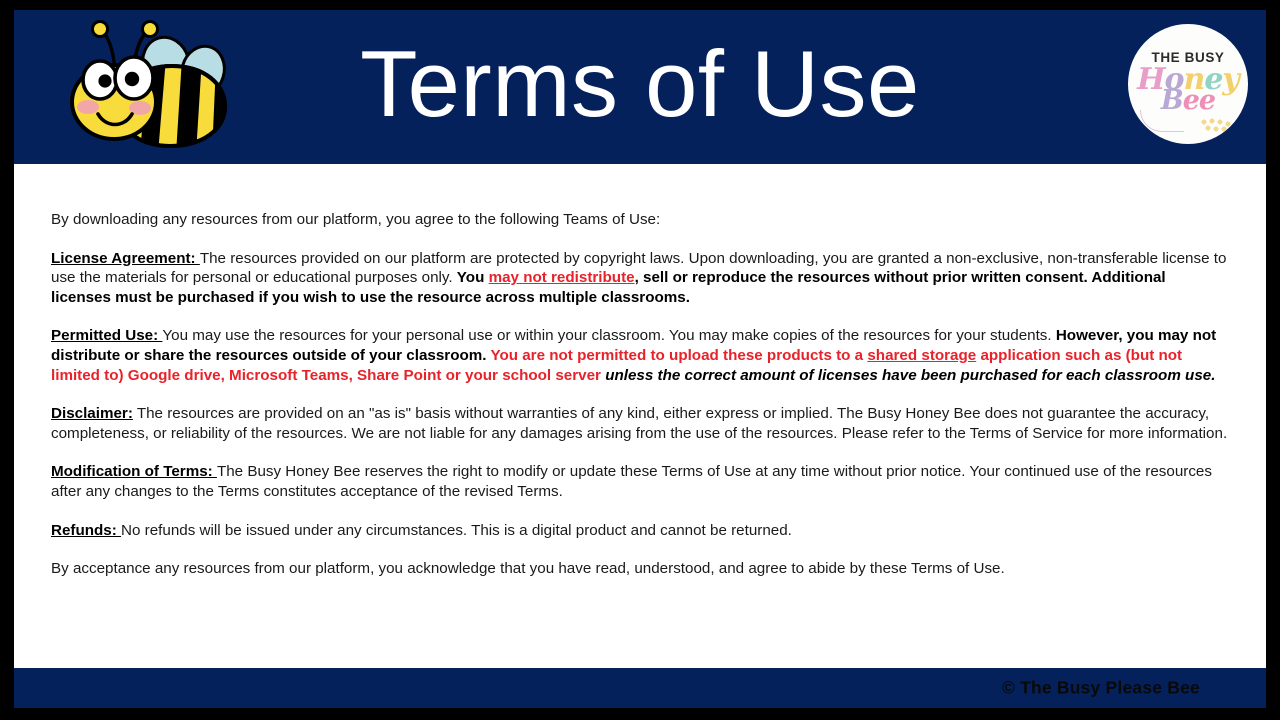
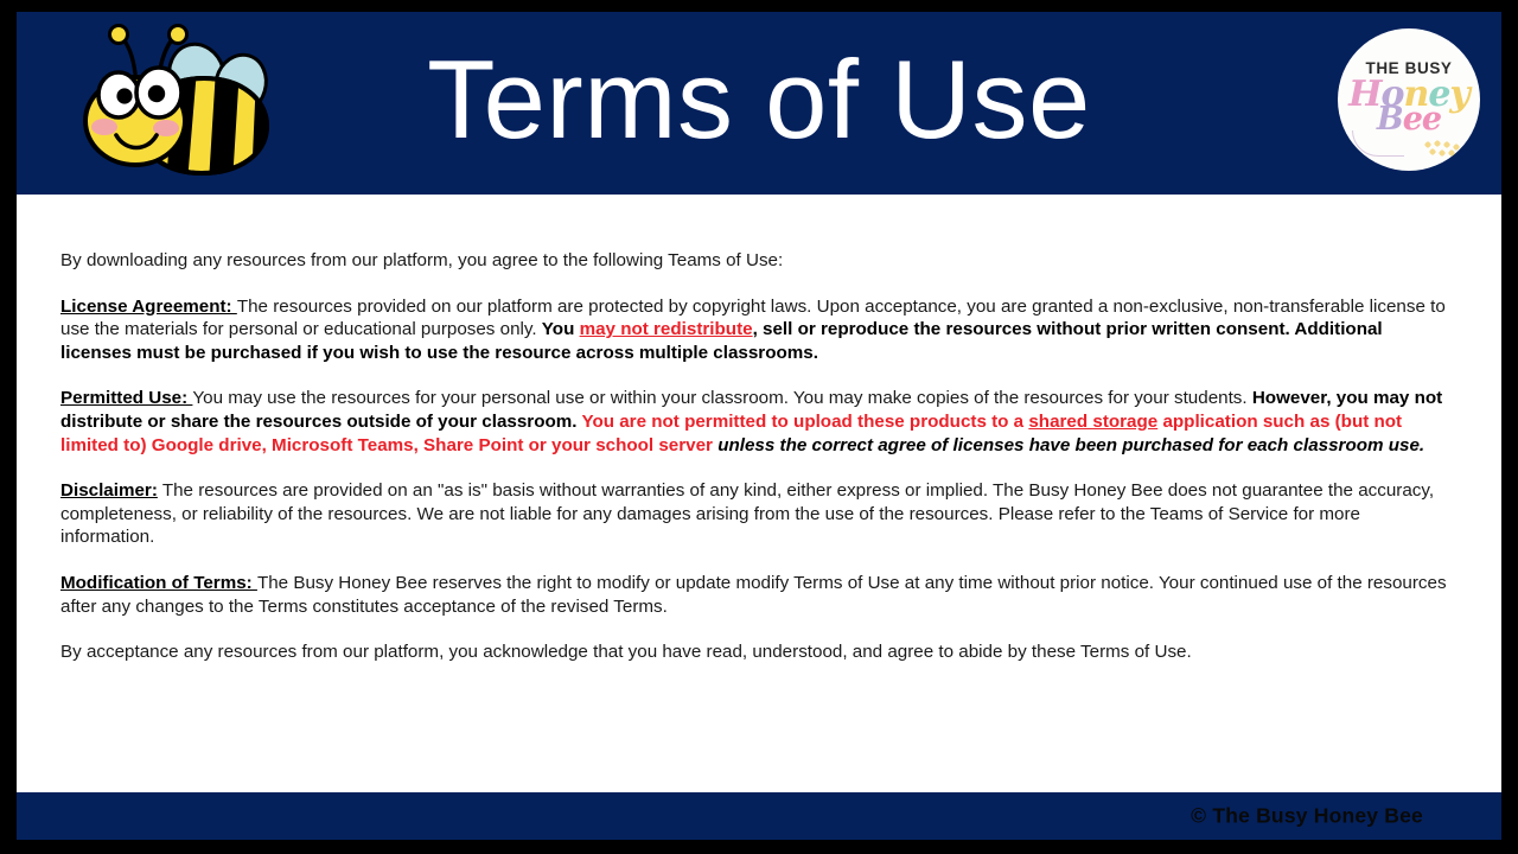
  Terms of Use
  THE BUSY
  Honey
  Bee
  By downloading any resources from our platform, you agree to the following Teams of Use:
- License Agreement: The resources provided on our platform are protected by copyright laws. Upon downloading, you are granted a non-exclusive, non-transferable license to use the materials for personal or educational purposes only. You may not redistribute, sell or reproduce the resources without prior written consent. Additional licenses must be purchased if you wish to use the resource across multiple classrooms.
+ License Agreement: The resources provided on our platform are protected by copyright laws. Upon acceptance, you are granted a non-exclusive, non-transferable license to use the materials for personal or educational purposes only. You may not redistribute, sell or reproduce the resources without prior written consent. Additional licenses must be purchased if you wish to use the resource across multiple classrooms.
- Permitted Use: You may use the resources for your personal use or within your classroom. You may make copies of the resources for your students. However, you may not distribute or share the resources outside of your classroom. You are not permitted to upload these products to a shared storage application such as (but not limited to) Google drive, Microsoft Teams, Share Point or your school server unless the correct amount of licenses have been purchased for each classroom use.
+ Permitted Use: You may use the resources for your personal use or within your classroom. You may make copies of the resources for your students. However, you may not distribute or share the resources outside of your classroom. You are not permitted to upload these products to a shared storage application such as (but not limited to) Google drive, Microsoft Teams, Share Point or your school server unless the correct agree of licenses have been purchased for each classroom use.
- Disclaimer: The resources are provided on an "as is" basis without warranties of any kind, either express or implied. The Busy Honey Bee does not guarantee the accuracy, completeness, or reliability of the resources. We are not liable for any damages arising from the use of the resources. Please refer to the Terms of Service for more information.
+ Disclaimer: The resources are provided on an "as is" basis without warranties of any kind, either express or implied. The Busy Honey Bee does not guarantee the accuracy, completeness, or reliability of the resources. We are not liable for any damages arising from the use of the resources. Please refer to the Teams of Service for more information.
- Modification of Terms: The Busy Honey Bee reserves the right to modify or update these Terms of Use at any time without prior notice. Your continued use of the resources after any changes to the Terms constitutes acceptance of the revised Terms.
+ Modification of Terms: The Busy Honey Bee reserves the right to modify or update modify Terms of Use at any time without prior notice. Your continued use of the resources after any changes to the Terms constitutes acceptance of the revised Terms.
- Refunds: No refunds will be issued under any circumstances. This is a digital product and cannot be returned.
  By acceptance any resources from our platform, you acknowledge that you have read, understood, and agree to abide by these Terms of Use.
- © The Busy Please Bee
+ © The Busy Honey Bee
